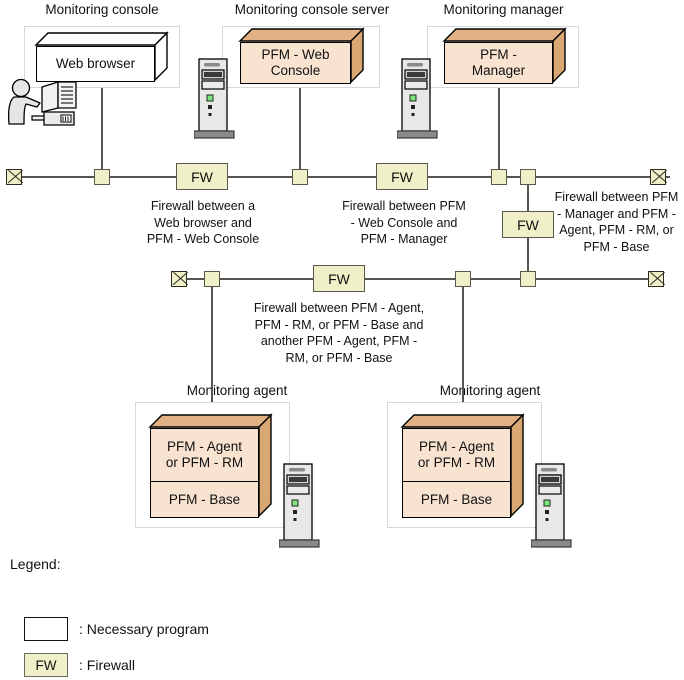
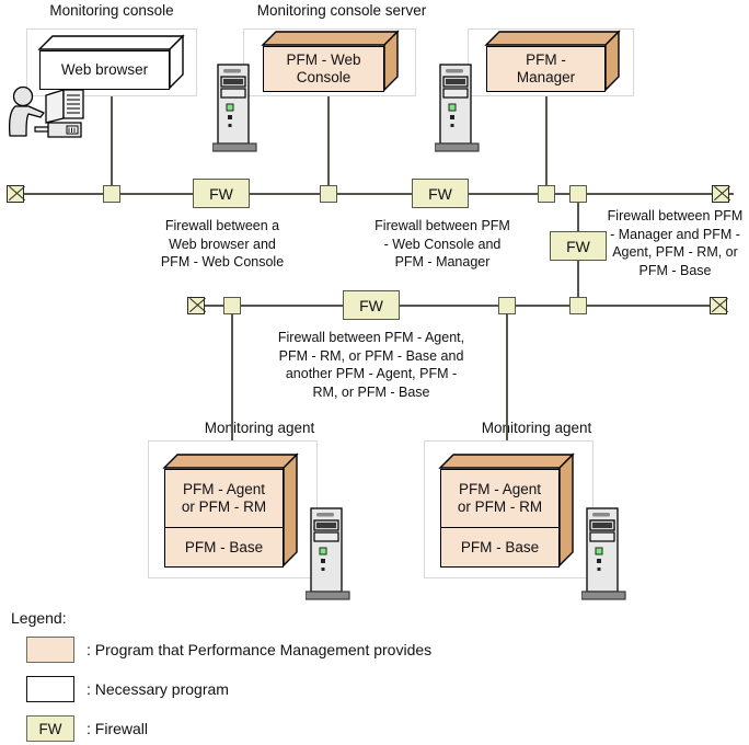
  Monitoring console
  Monitoring console server
- Monitoring manager
  Monitoring agent
  Moitoring agent
  Web browser
  PFM - Web
  Console
  PFM -
  Manager
  PFM - Agent
  or PFM - RM
  PFM - Base
  PFM - Agent
  or PFM - RM
  PFM - Base
  FW
  FW
  Firewall between a
  Web browser and
  PFM - Web Console
  Firewall between PFM
  - Web Console and
  PFM - Manager
  Firewall between PFM
  - Manager and PFM -
  Agent, PFM - RM, or
  PFM - Base
  FW
  FW
  Firewall between PFM - Agent,
  PFM - RM, or PFM - Base and
  another PFM - Agent, PFM -
  RM, or PFM - Base
  Legend:
+ : Program that Performance Management provides
  : Necessary program
  FW
  : Firewall
